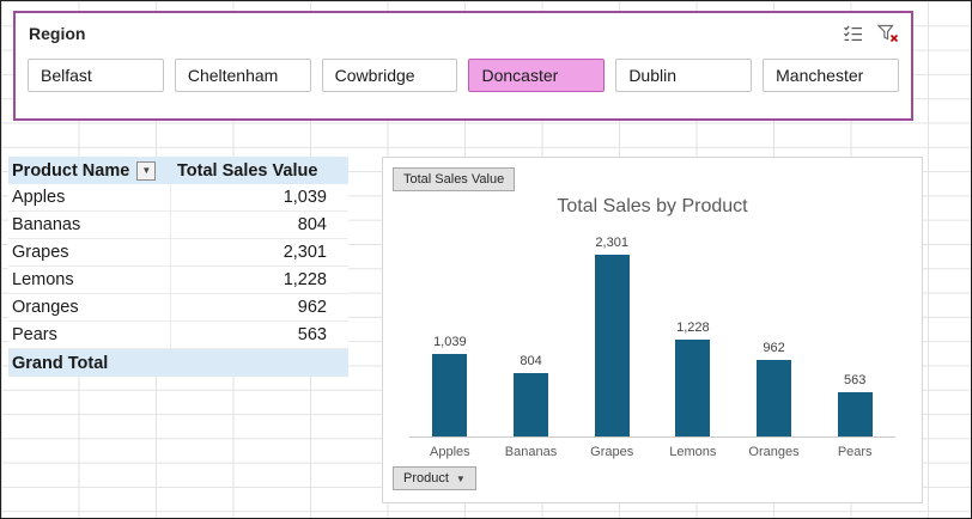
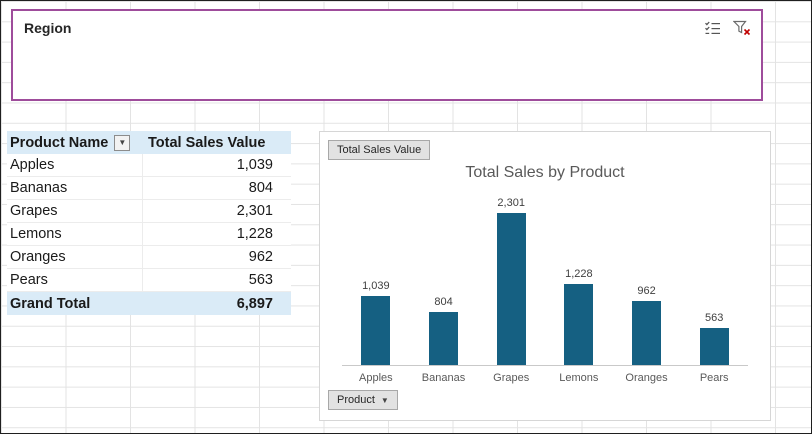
  Region
- Belfast
- Cheltenham
- Cowbridge
- Doncaster
- Dublin
- Manchester
  Product Name
  ▼
  Total Sales Value
  Apples
  1,039
  Bananas
  804
  Grapes
  2,301
  Lemons
  1,228
  Oranges
  962
  Pears
  563
  Grand Total
+ 6,897
  Total Sales Value
  Total Sales by Product
  1,039
  804
  2,301
  1,228
  962
  563
  Apples
  Bananas
  Grapes
  Lemons
  Oranges
  Pears
  Product
  ▼
